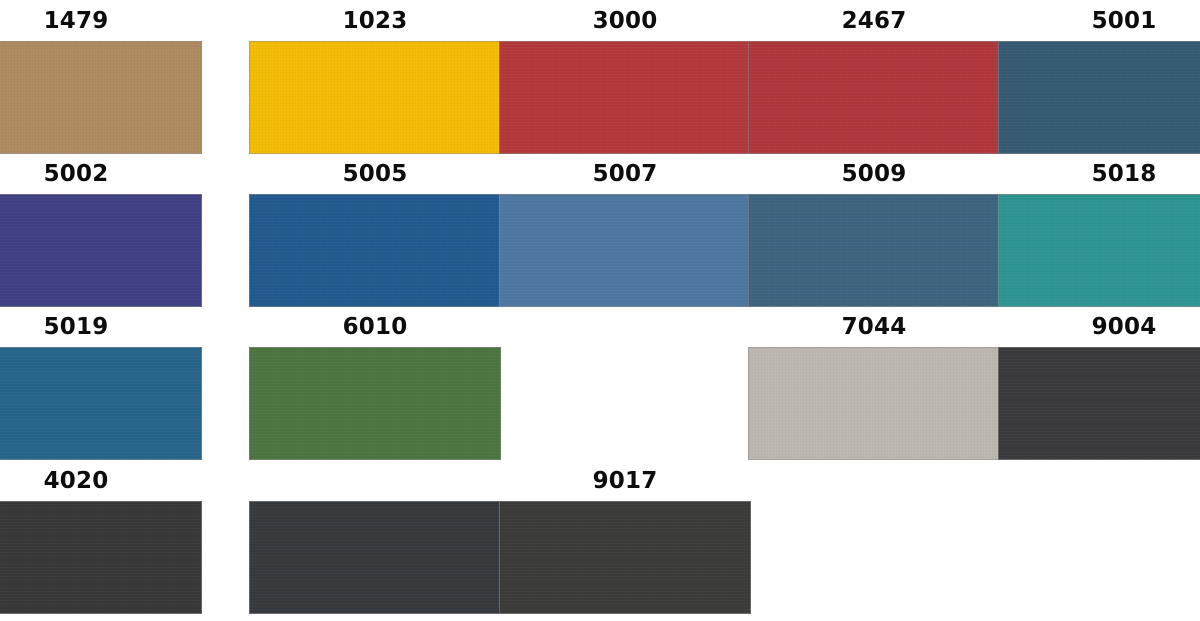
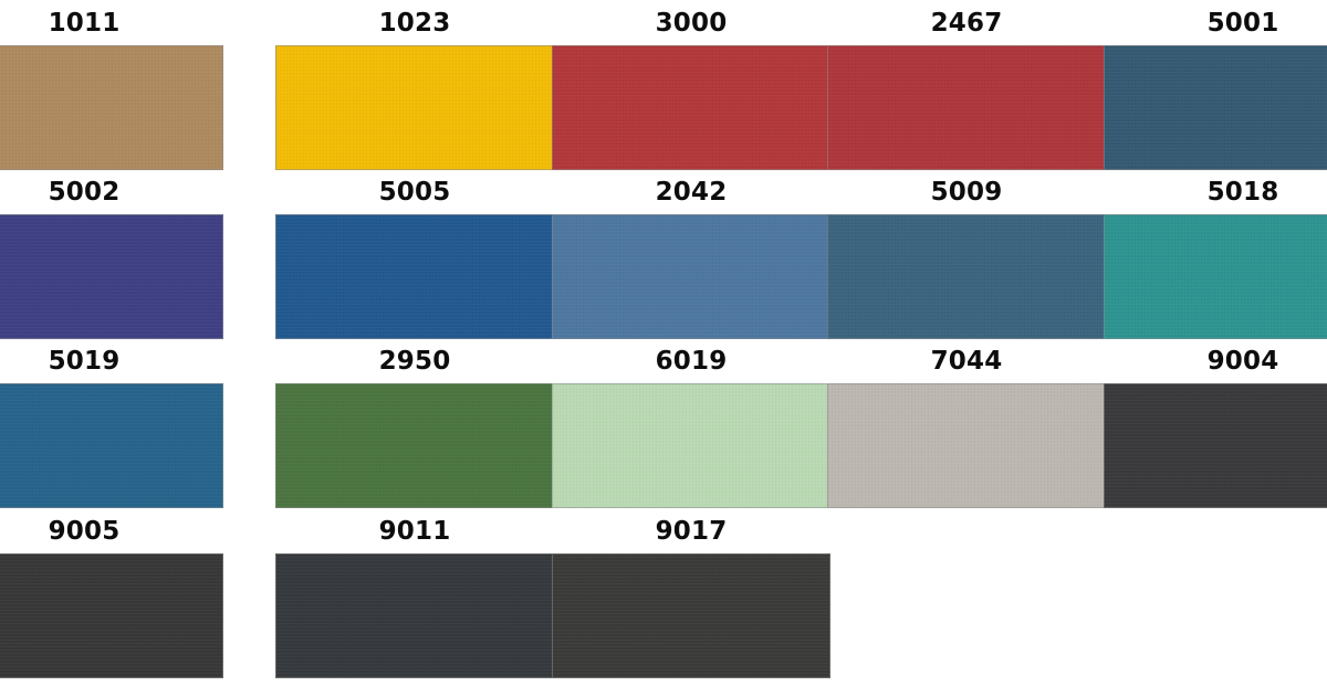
- 1479
+ 1011
  1023
  3000
  2467
  5001
  5002
  5005
- 5007
+ 2042
  5009
  5018
  5019
- 6010
+ 2950
+ 6019
  7044
  9004
- 4020
+ 9005
+ 9011
  9017
